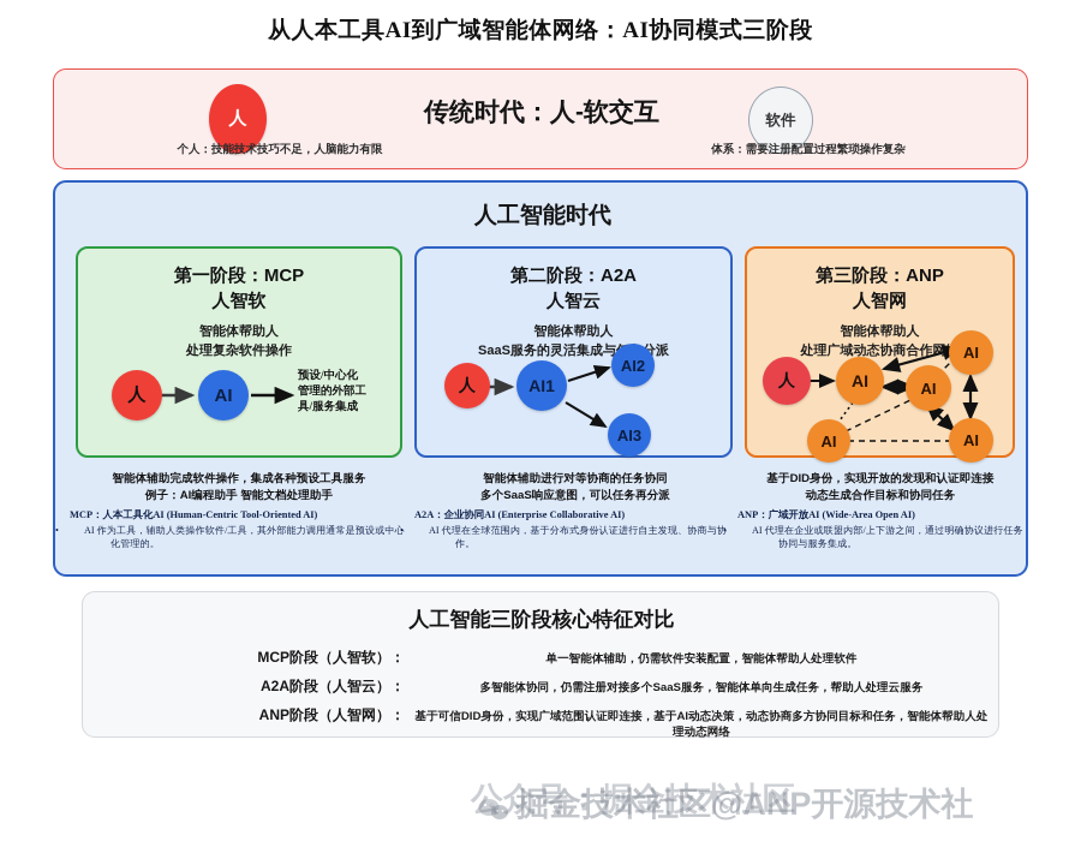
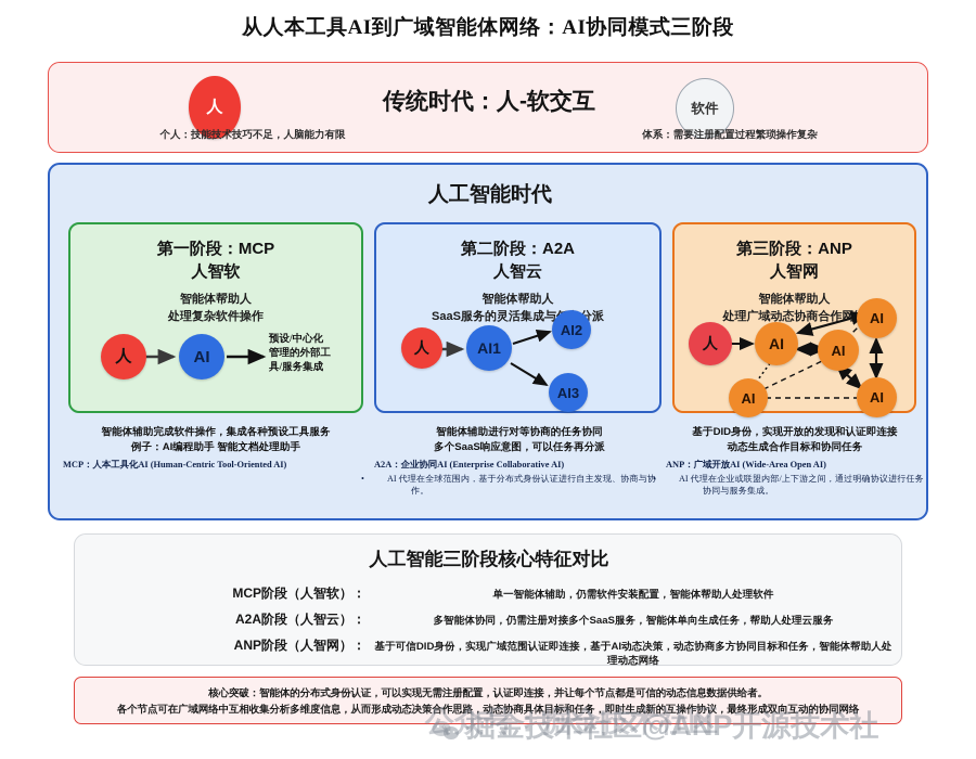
  从人本工具AI到广域智能体网络：AI协同模式三阶段
  传统时代：人-软交互
  人
  软件
  个人：技能技术技巧不足，人脑能力有限
  体系：需要注册配置过程繁琐操作复杂
  人工智能时代
  第一阶段：MCP
  人智软
  智能体帮助人
  处理复杂软件操作
  人
  AI
  预设/中心化
  管理的外部工
  具/服务集成
  第二阶段：A2A
  人智云
  智能体帮助人
  SaaS服务的灵活集成与派
  人
  AI1
  AI2
  AI3
  第三阶段：ANP
  人智网
  智能体帮助人
  处理广域动态协商合作网
  人
  AI
  AI
  AI
  AI
  AI
  智能体辅助完成软件操作，集成各种预设工具服务
  例子：AI编程助手 智能文档处理助手
  MCP：人本工具化AI (Human-Centric Tool-Oriented AI)
- AI 作为工具，辅助人类操作软件/工具，其外部能力调用通常是预设或中心化管理的。
  智能体辅助进行对等协商的任务协同
  多个SaaS响应意图，可以任务再分派
  A2A：企业协同AI (Enterprise Collaborative AI)
  AI 代理在全球范围内，基于分布式身份认证进行自主发现、协商与协作。
  基于DID身份，实现开放的发现和认证即连接
  动态生成合作目标和协同任务
  ANP：广域开放AI (Wide-Area Open AI)
  AI 代理在企业或联盟内部/上下游之间，通过明确协议进行任务协同与服务集成。
  人工智能三阶段核心特征对比
  MCP阶段（人智软）：
  单一智能体辅助，仍需软件安装配置，智能体帮助人处理软件
  A2A阶段（人智云）：
  多智能体协同，仍需注册对接多个SaaS服务，智能体单向生成任务，帮助人处理云服务
  ANP阶段（人智网）：
  基于可信DID身份，实现广域范围认证即连接，基于AI动态决策，动态协商多方协同目标和任务，智能体帮助人处理动态网络
+ 核心突破：智能体的分布式身份认证，可以实现无需注册配置，认证即连接，并让每个节点都是可信的动态信息数据供给者。
+ 各个节点可在广域网络中互相收集分析多维度信息，从而形成动态决策合作思路，动态协商具体目标和任务，即时生成新的互操作协议，最终形成双向互动的协同网络
  公众号：掘金技术社区
  掘金技术社区@ANP开源技术社
